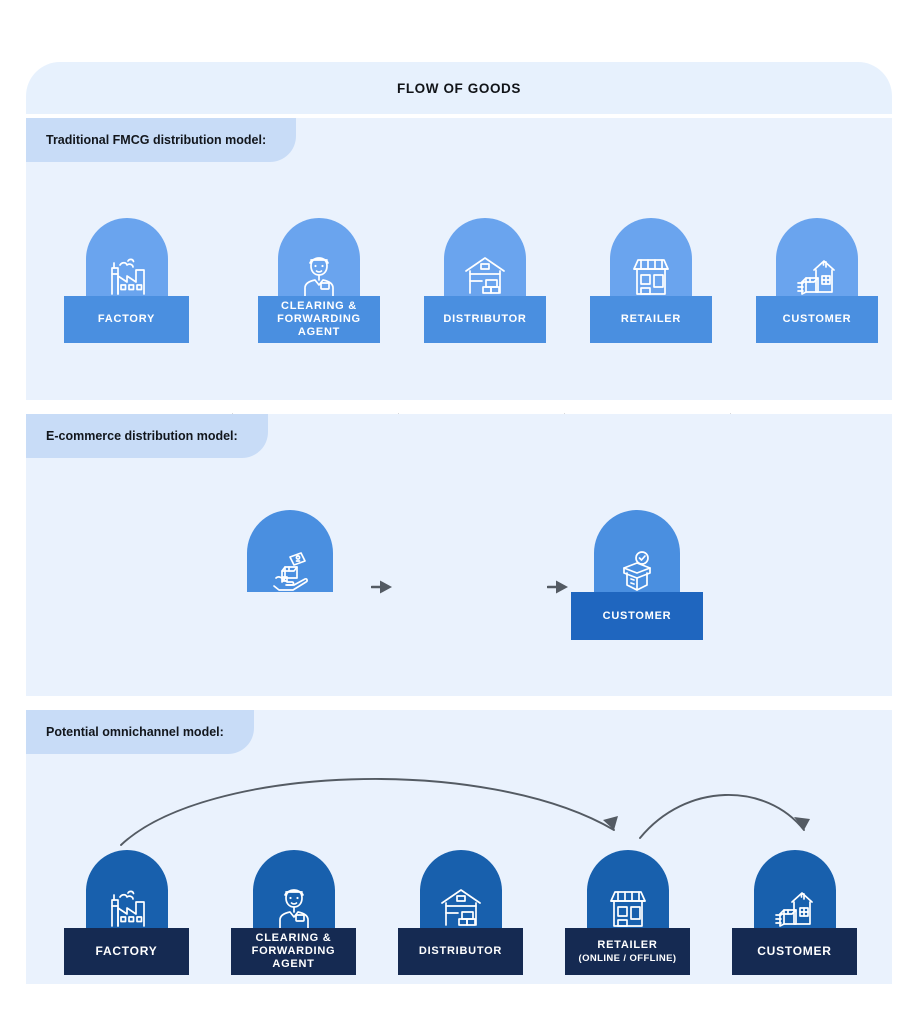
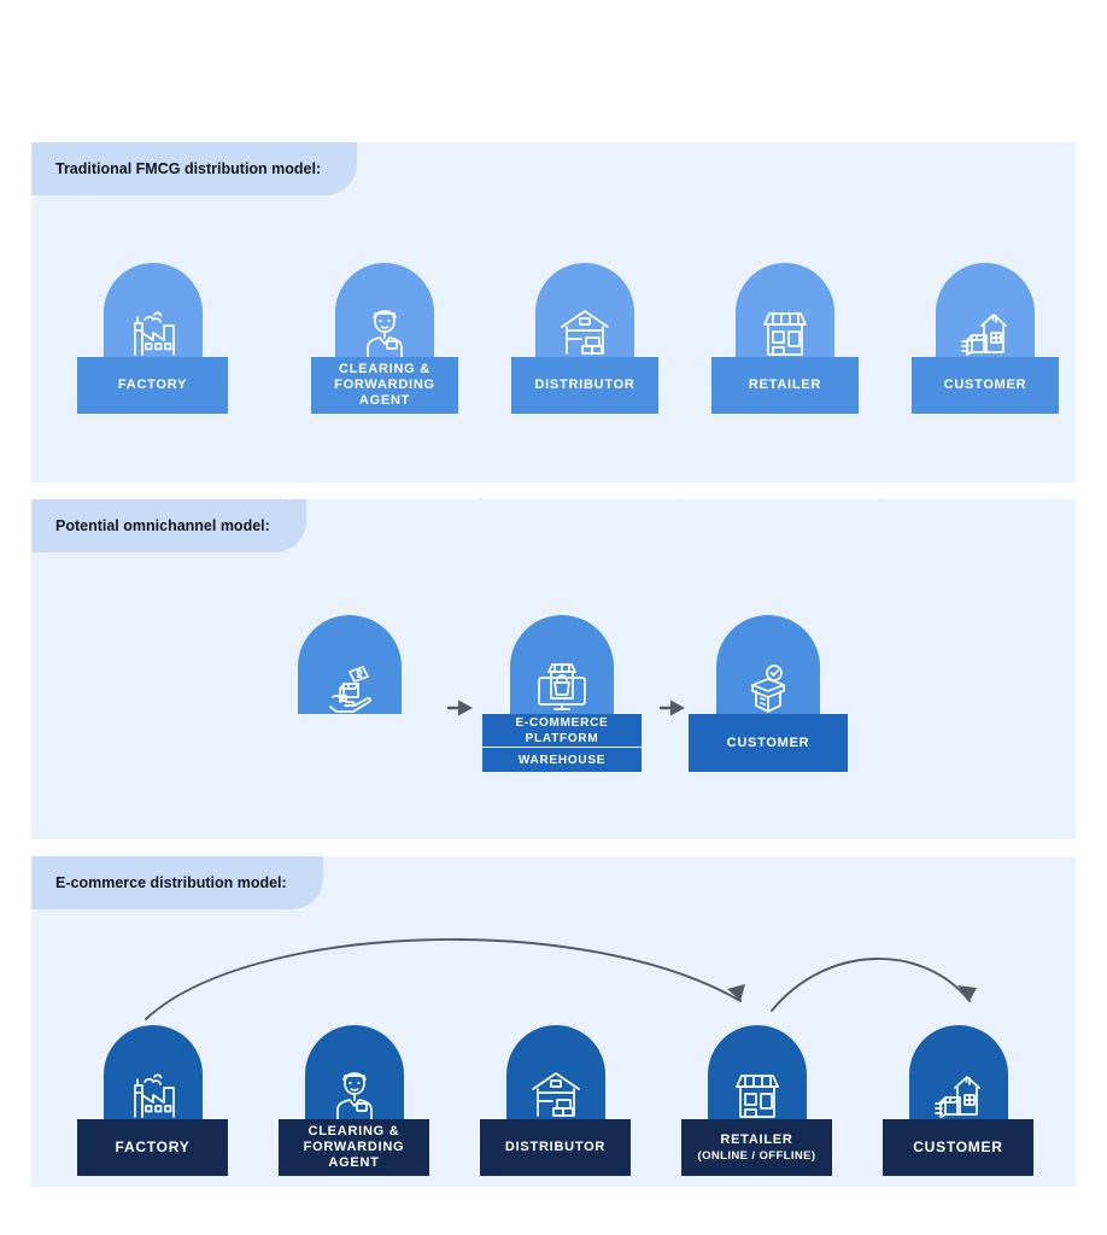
- FLOW OF GOODS
  Traditional FMCG distribution model:
  FACTORY
  CLEARING & FORWARDING AGENT
  DISTRIBUTOR
  RETAILER
  CUSTOMER
- E-commerce distribution model:
+ Potential omnichannel model:
+ E-COMMERCE PLATFORM
+ WAREHOUSE
  CUSTOMER
- Potential omnichannel model:
+ E-commerce distribution model:
  FACTORY
  CLEARING & FORWARDING AGENT
  DISTRIBUTOR
  RETAILER
  (ONLINE / OFFLINE)
  CUSTOMER
